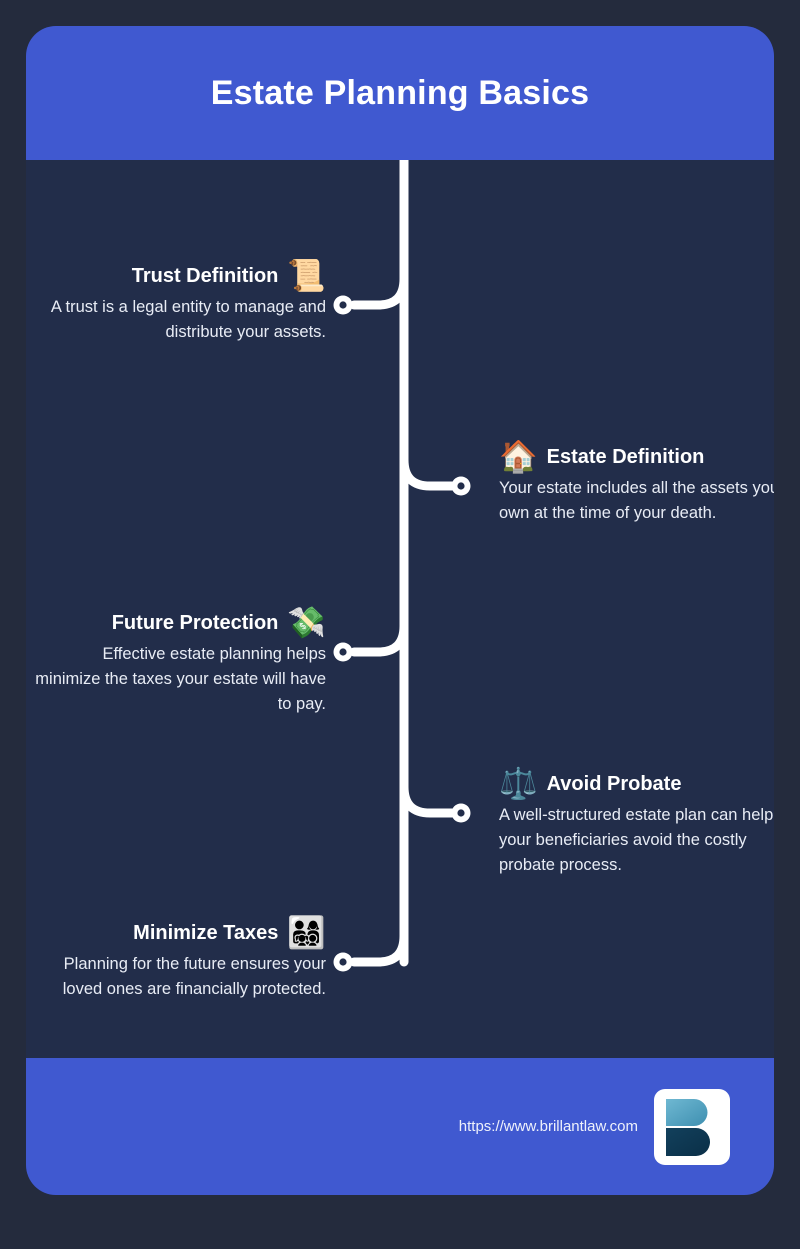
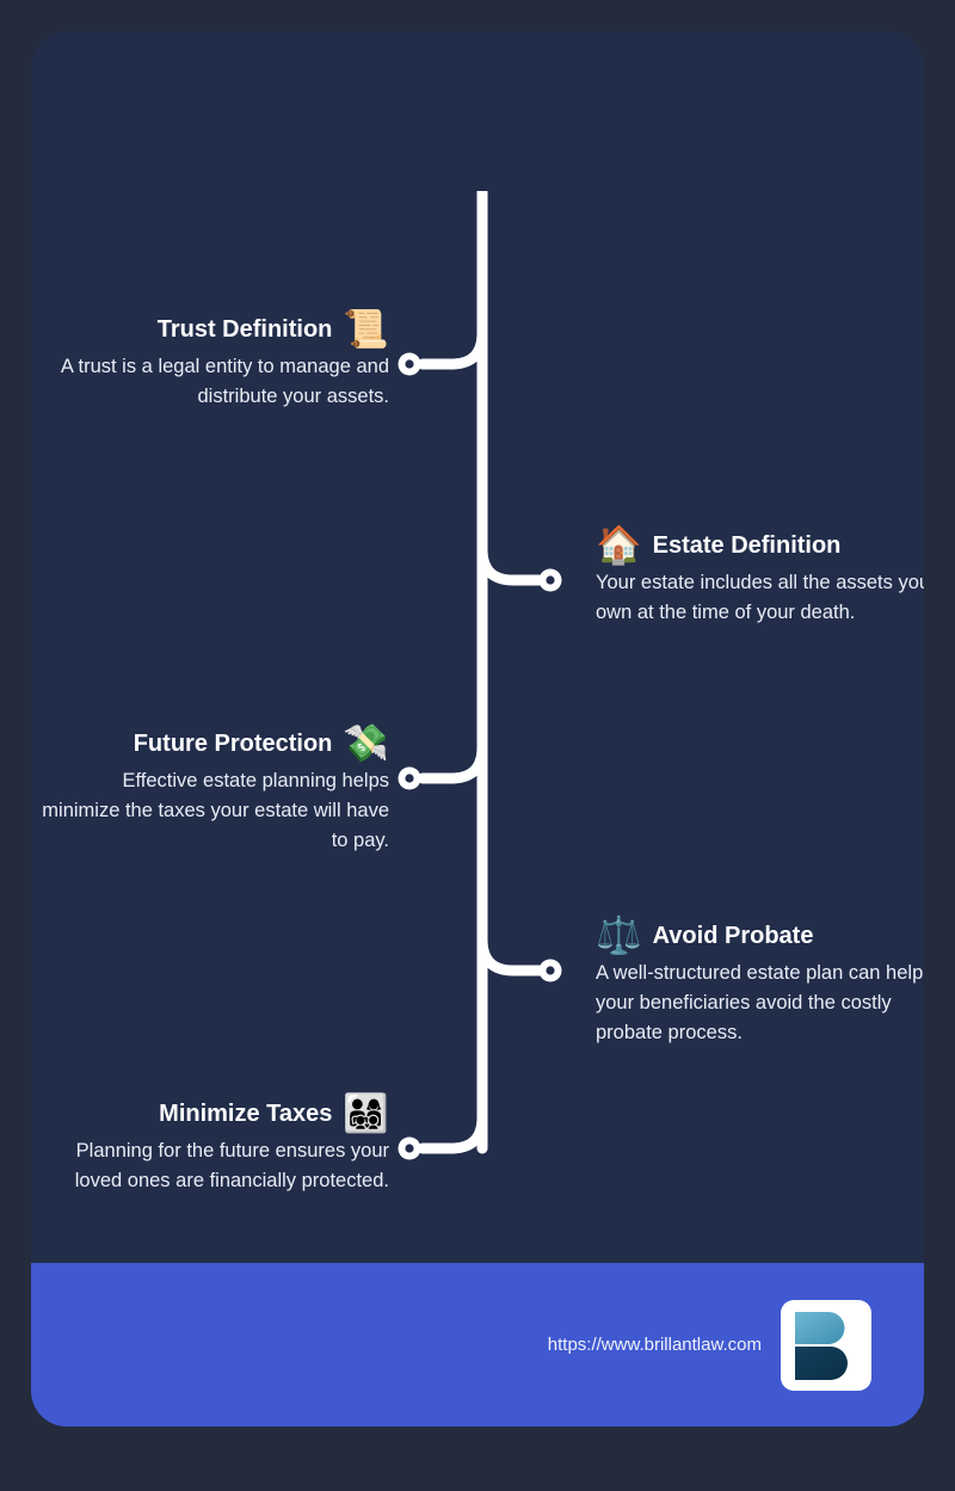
- Estate Planning Basics
  Trust Definition
  📜
  A trust is a legal entity to manage and distribute your assets.
  🏠
  Estate Definition
  Your estate includes all the assets yo own at the time of your death.
  Future Protection
  💸
  Effective estate planning helps minimize the taxes your estate will have to pay.
  ⚖️
  Avoid Probate
  A well-structured estate plan can help your beneficiaries avoid the costly probate process.
  Minimize Taxes
  👨‍👩‍👧‍👦
  Planning for the future ensures your loved ones are financially protected.
  https://www.brillantlaw.com
